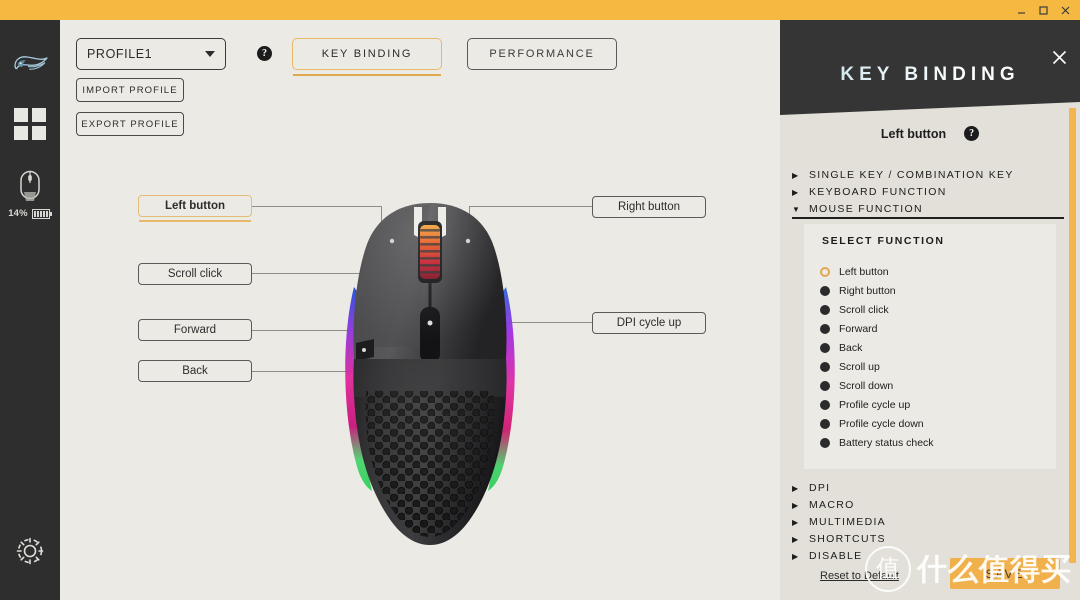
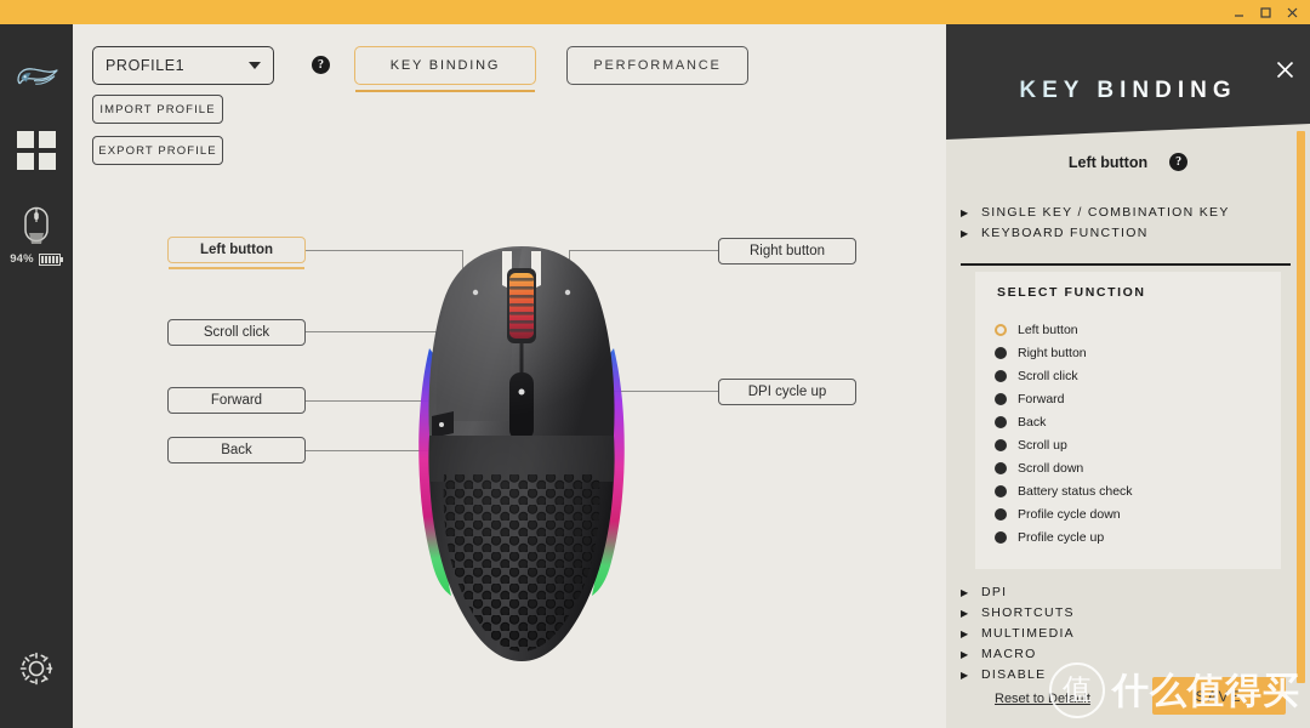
- 14%
+ 94%
  PROFILE1
  IMPORT PROFILE
  EXPORT PROFILE
  ?
  KEY BINDING
  PERFORMANCE
  Left button
  Scroll click
  Forward
  Back
  Right button
  DPI cycle up
  KEY BINDING
  Left button
  ?
  ▶
  SINGLE KEY / COMBINATION KEY
  ▶
  KEYBOARD FUNCTION
- ▼
- MOUSE FUNCTION
  SELECT FUNCTION
  Left button
  Right button
  Scroll click
  Forward
  Back
  Scroll up
  Scroll down
- Profile cycle up
+ Battery status check
  Profile cycle down
- Battery status check
+ Profile cycle up
  ▶
  DPI
  ▶
- MACRO
+ SHORTCUTS
  ▶
  MULTIMEDIA
  ▶
- SHORTCUTS
+ MACRO
  ▶
  DISABLE
  Reset to Default
  SAVE
  值
  什么值得买
